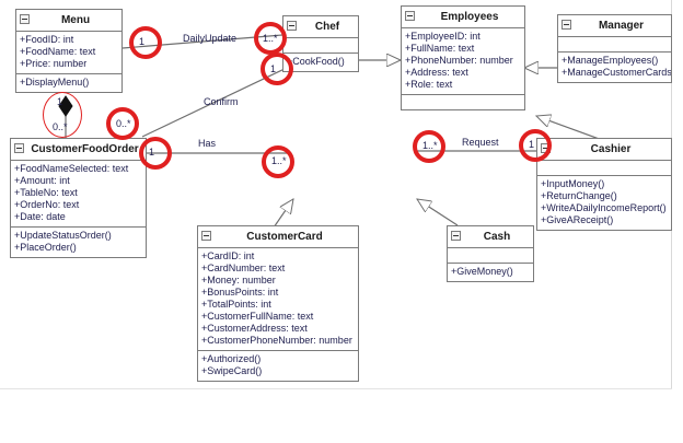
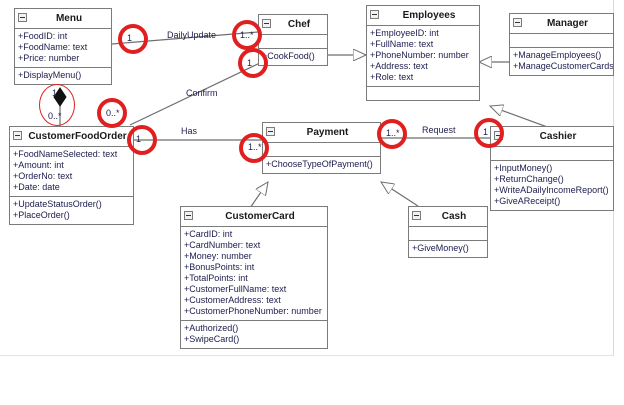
  Menu
  +FoodID: int
  +FoodName: text
  +Price: number
  +DisplayMenu()
  Chef
  +CookFood()
  Employees
  +EmployeeID: int
  +FullName: text
  +PhoneNumber: number
  +Address: text
  +Role: text
  Manager
  +ManageEmployees()
  +ManageCustomerCards
  CustomerFoodOrder
  +FoodNameSelected: text
  +Amount: int
- +TableNo: text
  +OrderNo: text
  +Date: date
  +UpdateStatusOrder()
  +PlaceOrder()
+ Payment
+ +ChooseTypeOfPayment()
  Cashier
  +InputMoney()
  +ReturnChange()
  +WriteADailyIncomeReport()
  +GiveAReceipt()
  CustomerCard
  +CardID: int
  +CardNumber: text
  +Money: number
  +BonusPoints: int
  +TotalPoints: int
  +CustomerFullName: text
  +CustomerAddress: text
  +CustomerPhoneNumber: number
  +Authorized()
  +SwipeCard()
  Cash
  +GiveMoney()
  DailyUpdate
  Confirm
  Has
  Request
  1
  1..*
  1
  0..*
  0..*
  1
  1
  1..*
  1..*
  1
